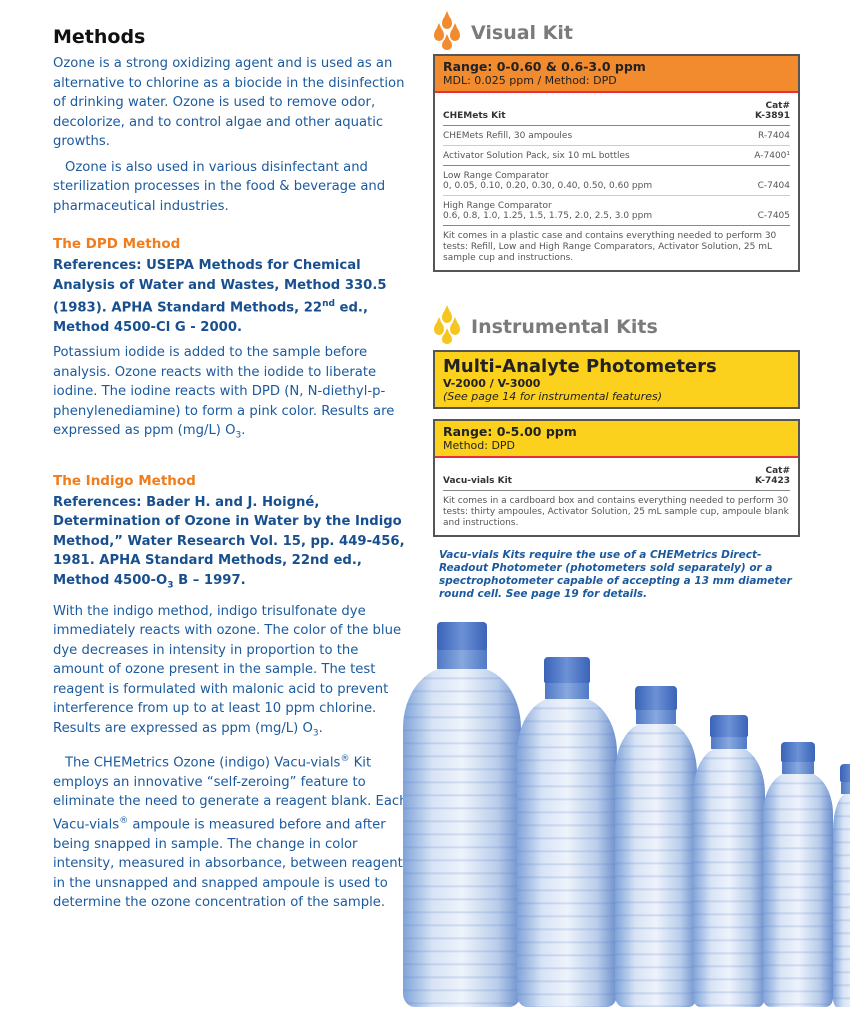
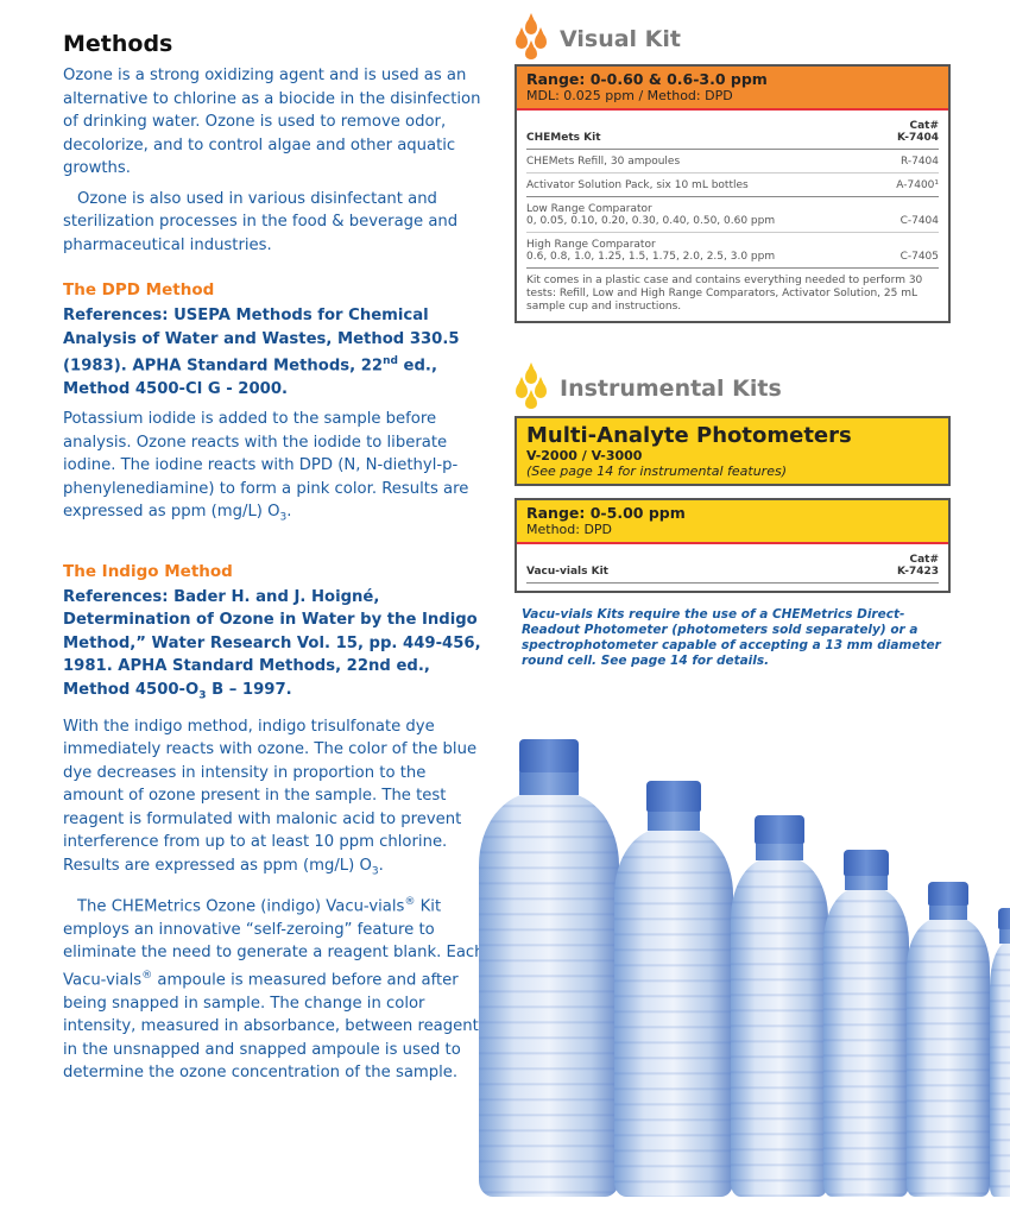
  Methods
  Ozone is a strong oxidizing agent and is used as an alternative to chlorine as a biocide in the disinfection of drinking water. Ozone is used to remove odor, decolorize, and to control algae and other aquatic growths.
  Ozone is also used in various disinfectant and sterilization processes in the food & beverage and pharmaceutical industries.
  The DPD Method
  References: USEPA Methods for Chemical Analysis of Water and Wastes, Method 330.5 (1983). APHA Standard Methods, 22nd ed., Method 4500-Cl G - 2000.
  Potassium iodide is added to the sample before analysis. Ozone reacts with the iodide to liberate iodine. The iodine reacts with DPD (N, N-diethyl-p-phenylenediamine) to form a pink color. Results are expressed as ppm (mg/L) O3.
  The Indigo Method
  References: Bader H. and J. Hoigné, Determination of Ozone in Water by the Indigo Method,” Water Research Vol. 15, pp. 449-456, 1981. APHA Standard Methods, 22nd ed., Method 4500-O3 B – 1997.
  With the indigo method, indigo trisulfonate dye immediately reacts with ozone. The color of the blue dye decreases in intensity in proportion to the amount of ozone present in the sample. The test reagent is formulated with malonic acid to prevent interference from up to at least 10 ppm chlorine. Results are expressed as ppm (mg/L) O3.
  The CHEMetrics Ozone (indigo) Vacu-vials® Kit employs an innovative “self-zeroing” feature to eliminate the need to generate a reagent blank. Eac Vacu-vials® ampoule is measured before and after being snapped in sample. The change in color intensity, measured in absorbance, between reagent in the unsnapped and snapped ampoule is used to determine the ozone concentration of the sample.
  Visual Kit
  Range: 0-0.60 & 0.6-3.0 ppm
  MDL: 0.025 ppm / Method: DPD
  Cat#
  CHEMets Kit
- K-3891
+ K-7404
  CHEMets Refill, 30 ampoules
  R-7404
  Activator Solution Pack, six 10 mL bottles
  A-7400¹
  Low Range Comparator
  0, 0.05, 0.10, 0.20, 0.30, 0.40, 0.50, 0.60 ppm
  C-7404
  High Range Comparator
  0.6, 0.8, 1.0, 1.25, 1.5, 1.75, 2.0, 2.5, 3.0 ppm
  C-7405
  Kit comes in a plastic case and contains everything needed to perform 30 tests: Refill, Low and High Range Comparators, Activator Solution, 25 mL sample cup and instructions.
  Instrumental Kits
  Multi-Analyte Photometers
  V-2000 / V-3000
  (See page 14 for instrumental features)
  Range: 0-5.00 ppm
  Method: DPD
  Cat#
  Vacu-vials Kit
  K-7423
- Kit comes in a cardboard box and contains everything needed to perform 30 tests: thirty ampoules, Activator Solution, 25 mL sample cup, ampoule blank and instructions.
- Vacu-vials Kits require the use of a CHEMetrics Direct-Readout Photometer (photometers sold separately) or a spectrophotometer capable of accepting a 13 mm diameter round cell. See page 19 for details.
+ Vacu-vials Kits require the use of a CHEMetrics Direct-Readout Photometer (photometers sold separately) or a spectrophotometer capable of accepting a 13 mm diameter round cell. See page 14 for details.
